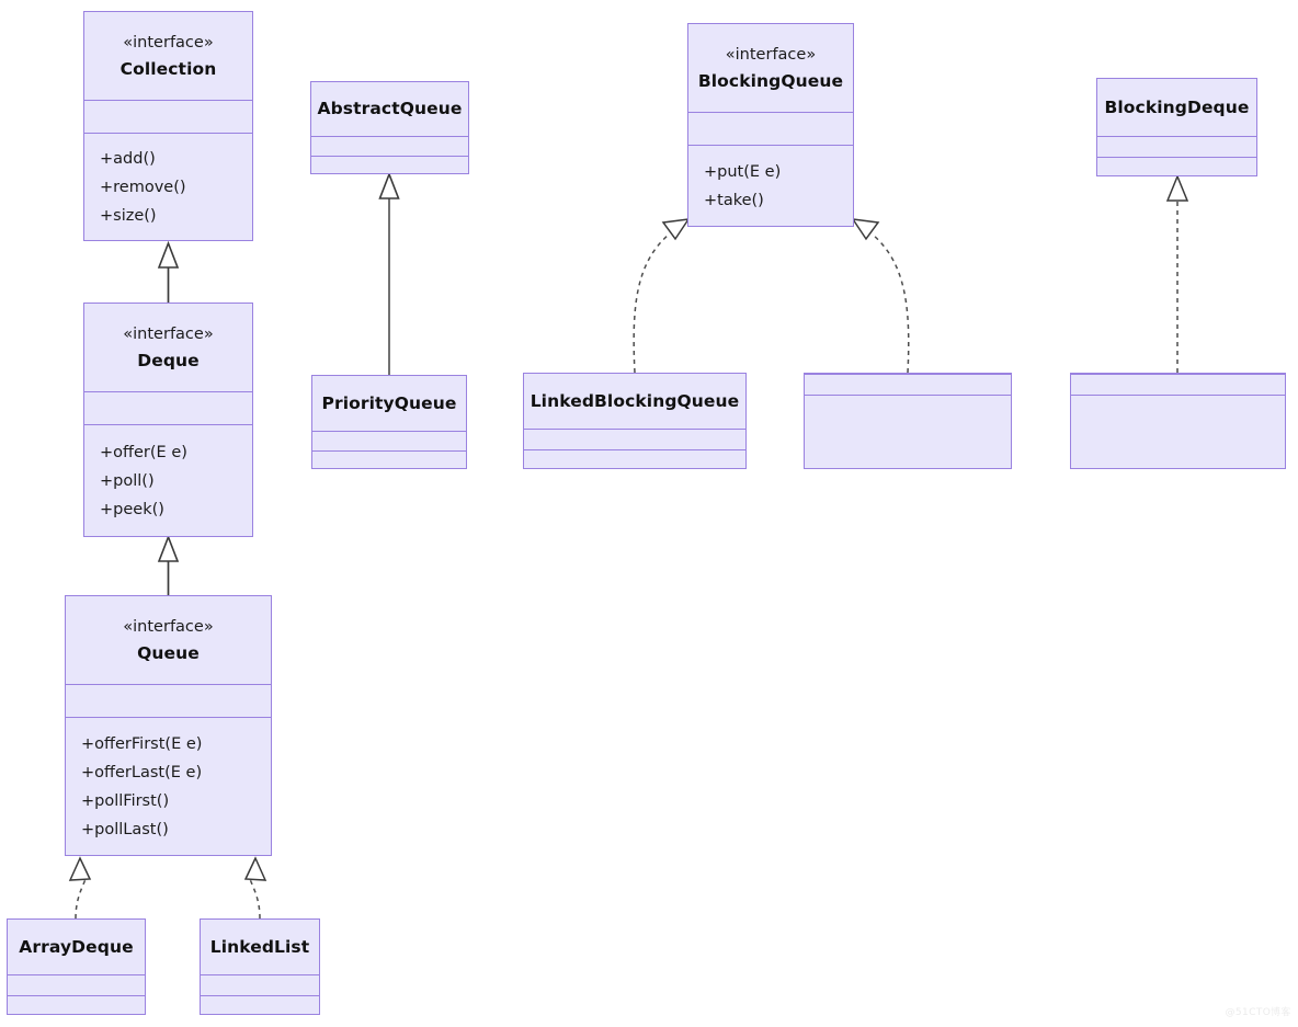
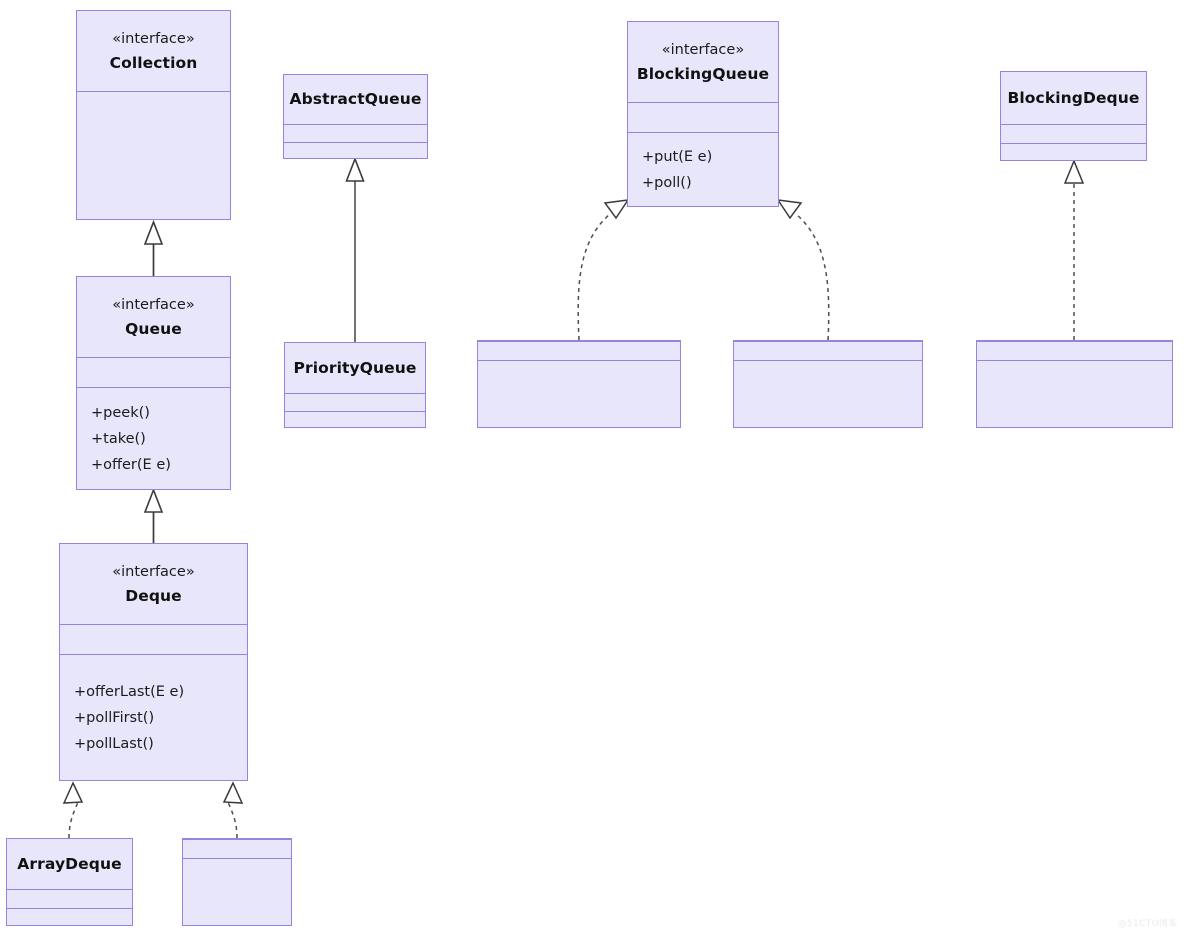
  «interface»
  Collection
- +add()
- +remove()
- +size()
  «interface»
- Deque
+ Queue
- +offer(E e)
+ +peek()
- +poll()
+ +take()
- +peek()
+ +offer(E e)
  «interface»
- Queue
+ Deque
- +offerFirst(E e)
  +offerLast(E e)
  +pollFirst()
  +pollLast()
  AbstractQueue
  PriorityQueue
  «interface»
  BlockingQueue
  +put(E e)
- +take()
+ +poll()
  BlockingDeque
- LinkedBlockingQueue
  ArrayDeque
- LinkedList
